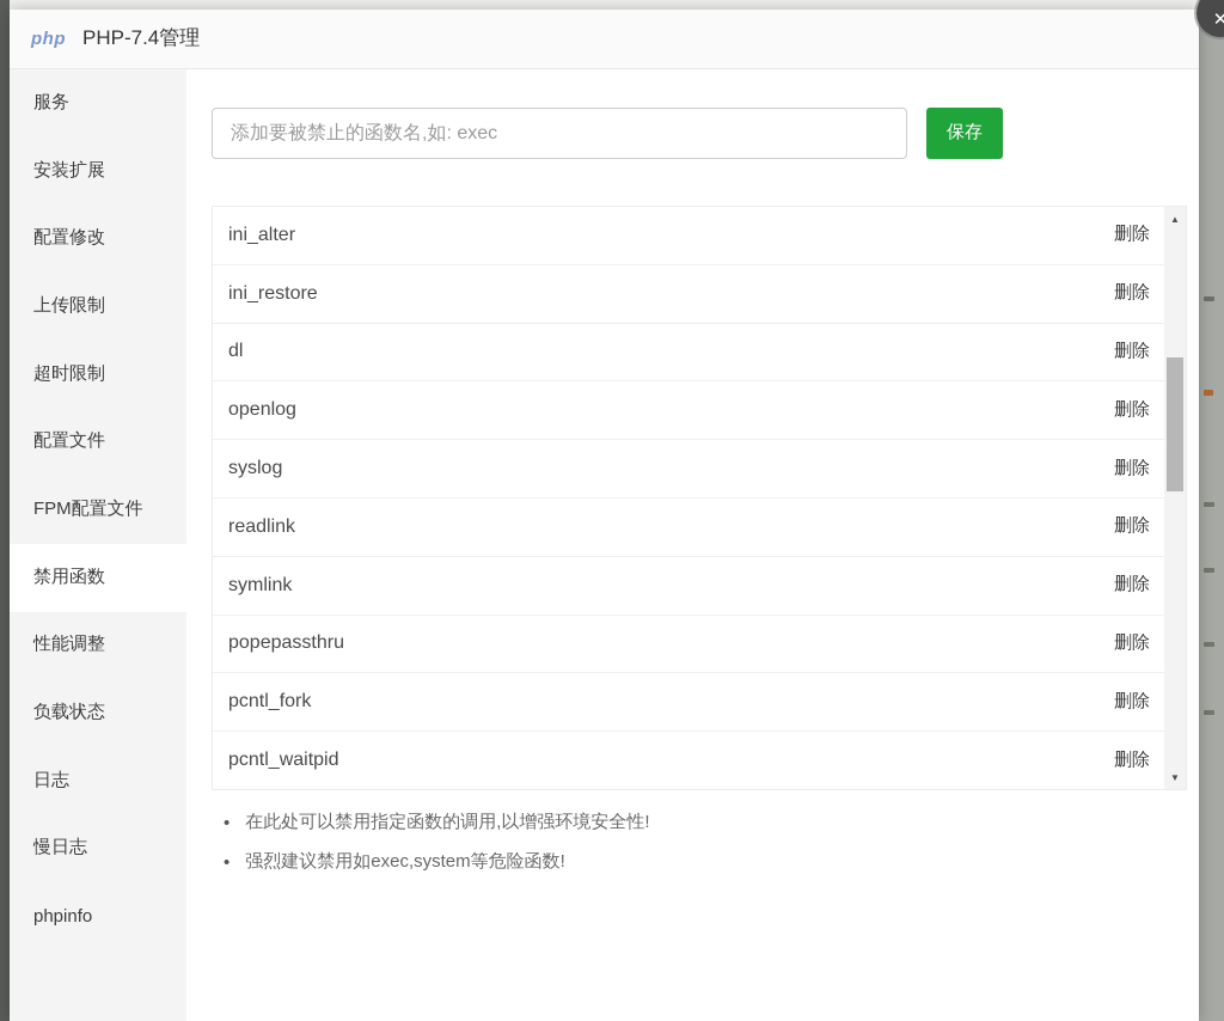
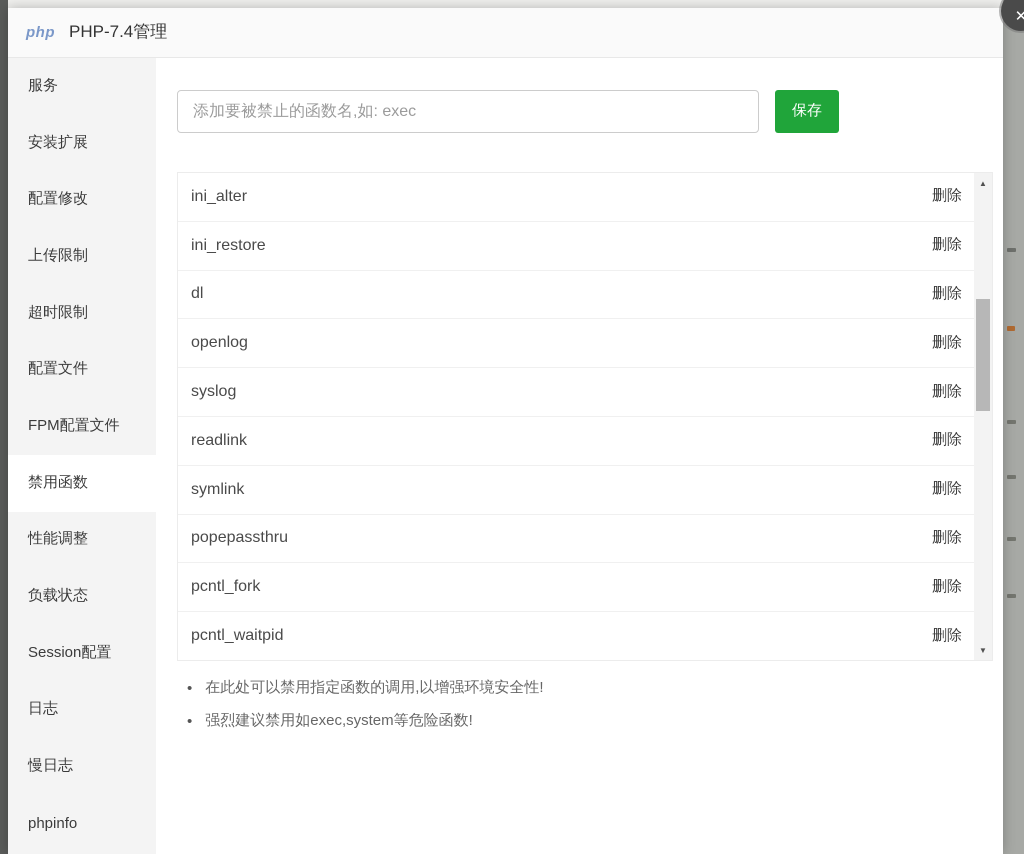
  ✕
  php
  PHP-7.4管理
  服务
  安装扩展
  配置修改
  上传限制
  超时限制
  配置文件
  FPM配置文件
  禁用函数
  性能调整
  负载状态
+ Session配置
  日志
  慢日志
  phpinfo
  添加要被禁止的函数名,如: exec
  保存
  ini_alter
  删除
  ini_restore
  删除
  dl
  删除
  openlog
  删除
  syslog
  删除
  readlink
  删除
  symlink
  删除
  popepassthru
  删除
  pcntl_fork
  删除
  pcntl_waitpid
  删除
  ▲
  ▼
  •
  在此处可以禁用指定函数的调用,以增强环境安全性!
  •
  强烈建议禁用如exec,system等危险函数!
